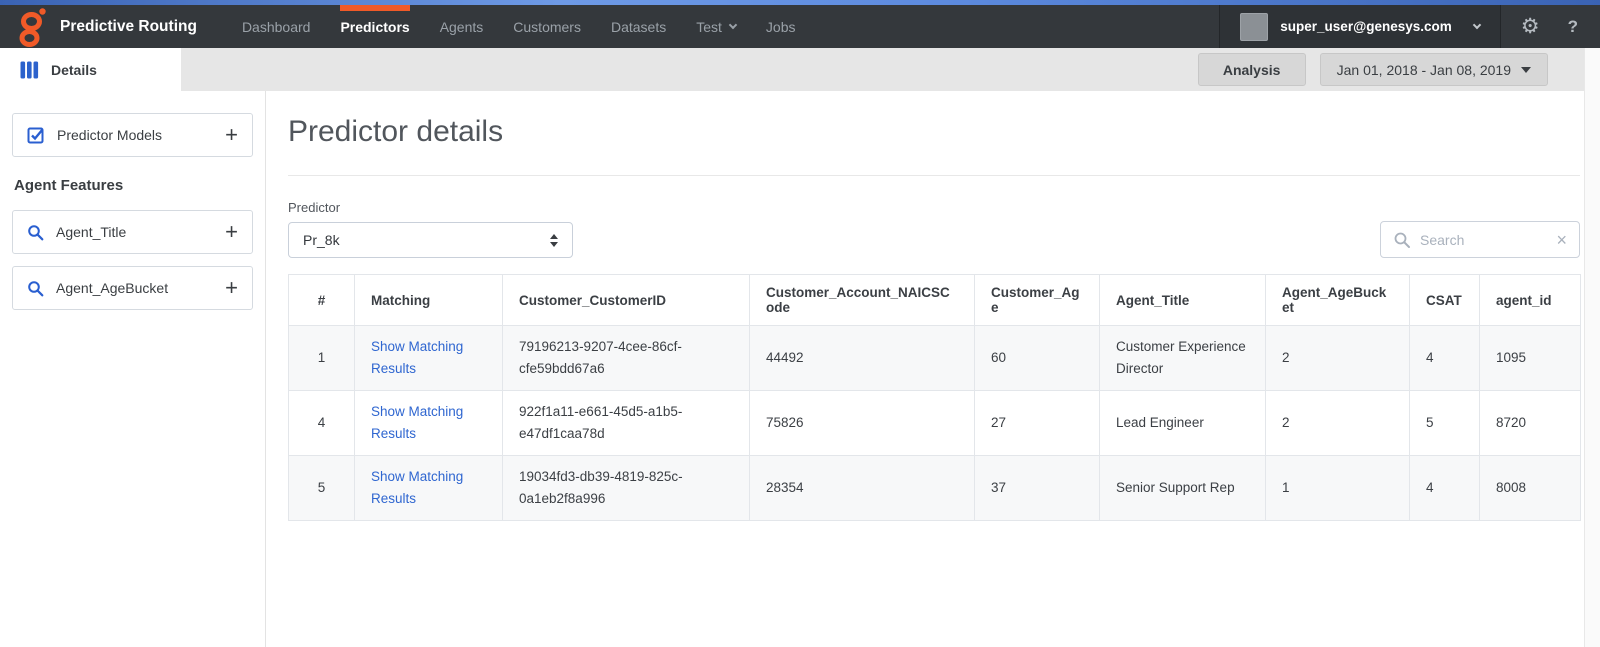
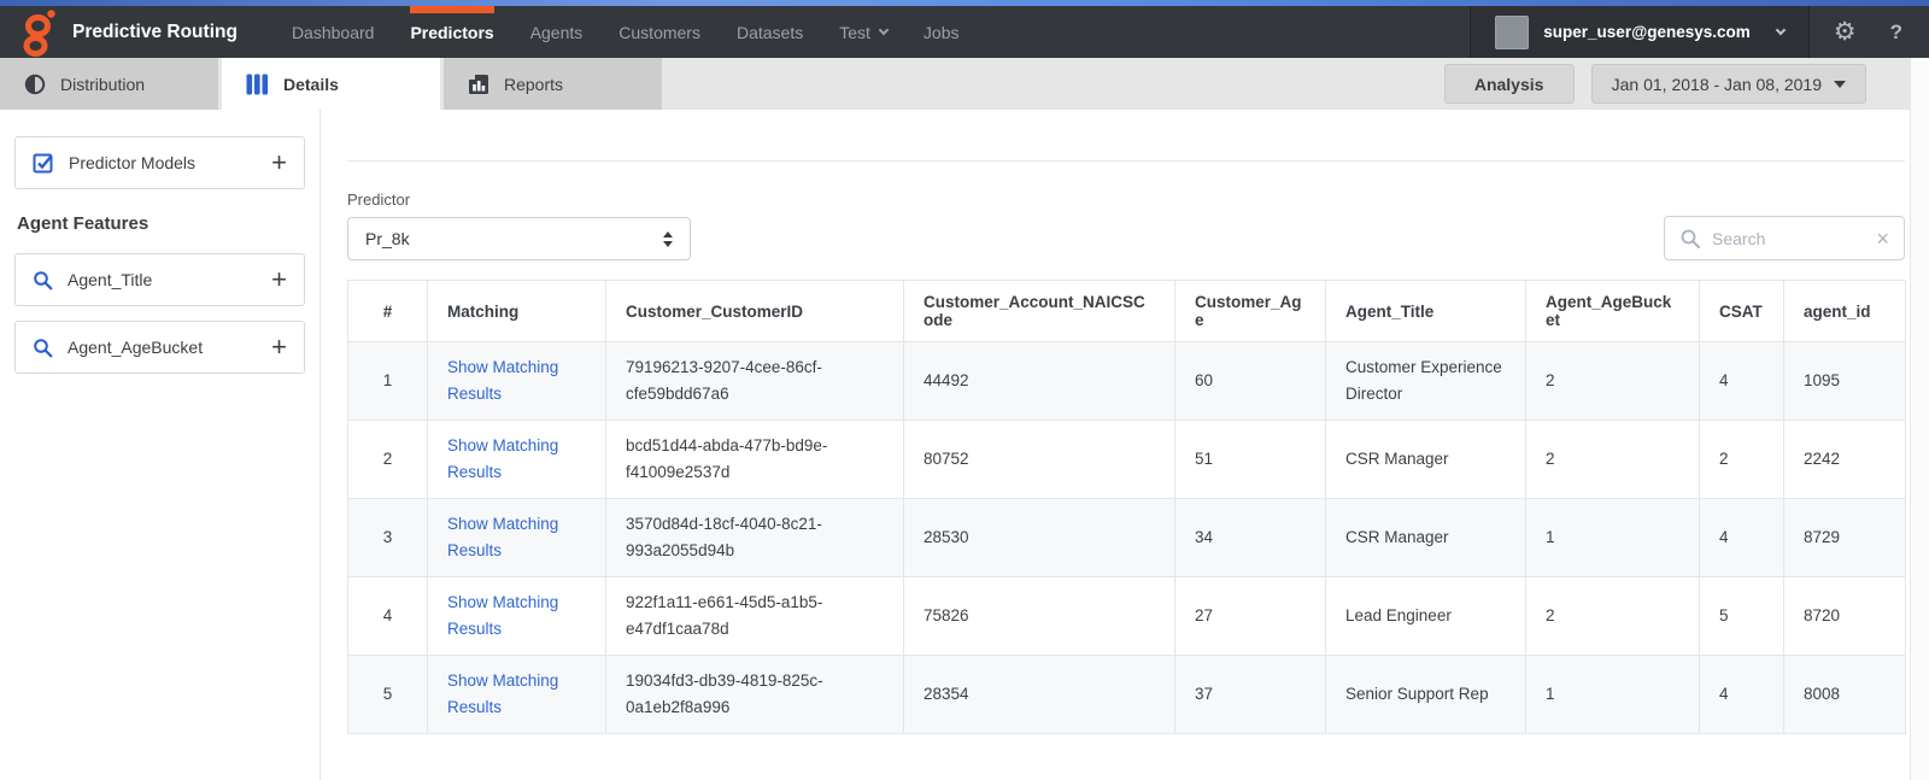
  Predictive Routing
  Dashboard
  Predictors
  Agents
  Customers
  Datasets
  Test
  Jobs
  super_user@genesys.com
  ⚙
  ?
+ Distribution
  Details
+ Reports
  Analysis
  Jan 01, 2018 - Jan 08, 2019
  Predictor Models
  +
  Agent Features
  Agent_Title
  +
  Agent_AgeBucket
  +
- Predictor details
  Predictor
  Pr_8k
  Search
  ×
  #	Matching	Customer_CustomerID	Customer_Account_NAICSCode	Customer_Age	Agent_Title	Agent_AgeBucket	CSAT	agent_id
  1	Show Matching Results	79196213-9207-4cee-86cf-cfe59bdd67a6	44492	60	Customer Experience Director	2	4	1095
+ 2	Show Matching Results	bcd51d44-abda-477b-bd9e-f41009e2537d	80752	51	CSR Manager	2	2	2242
+ 3	Show Matching Results	3570d84d-18cf-4040-8c21-993a2055d94b	28530	34	CSR Manager	1	4	8729
  4	Show Matching Results	922f1a11-e661-45d5-a1b5-e47df1caa78d	75826	27	Lead Engineer	2	5	8720
  5	Show Matching Results	19034fd3-db39-4819-825c-0a1eb2f8a996	28354	37	Senior Support Rep	1	4	8008
